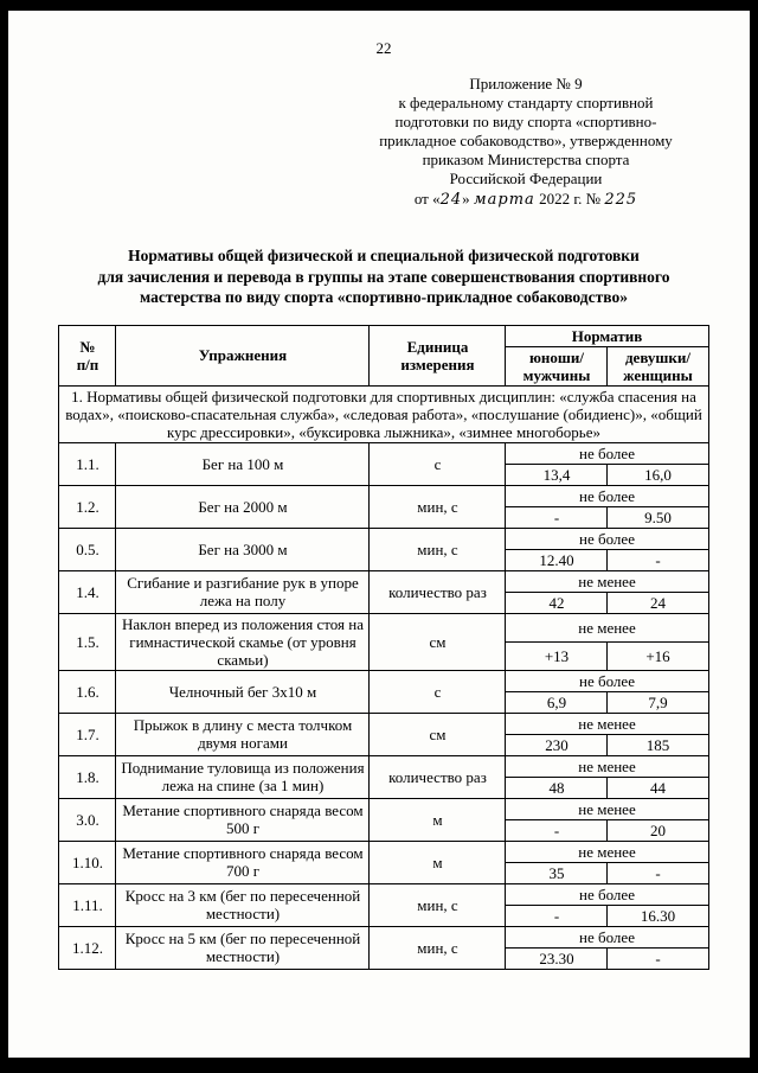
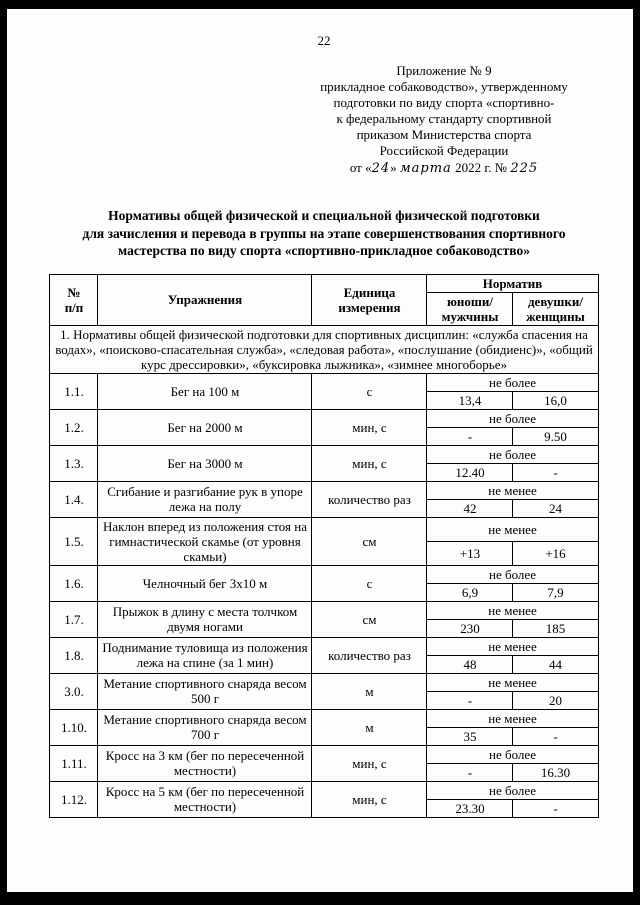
  22
  Приложение № 9
- к федеральному стандарту спортивной
+ прикладное собаководство», утвержденному
  подготовки по виду спорта «спортивно-
- прикладное собаководство», утвержденному
+ к федеральному стандарту спортивной
  приказом Министерства спорта
  Российской Федерации
  от «24» марта 2022 г. № 225
  Нормативы общей физической и специальной физической подготовки
  для зачисления и перевода в группы на этапе совершенствования спортивного
  мастерства по виду спорта «спортивно-прикладное собаководство»
  № п/п	Упражнения	Единица измерения	Норматив
  юноши/ мужчины	девушки/ женщины
  1. Нормативы общей физической подготовки для спортивных дисциплин: «служба спасения на водах», «поисково-спасательная служба», «следовая работа», «послушание (обидиенс)», «общий курс дрессировки», «буксировка лыжника», «зимнее многоборье»
  1.1.	Бег на 100 м	с	не более
  13,4	16,0
  1.2.	Бег на 2000 м	мин, с	не более
  -	9.50
- 0.5.	Бег на 3000 м	мин, с	не более
+ 1.3.	Бег на 3000 м	мин, с	не более
  12.40	-
  1.4.	Сгибание и разгибание рук в упоре лежа на полу	количество раз	не менее
  42	24
  1.5.	Наклон вперед из положения стоя на гимнастической скамье (от уровня скамьи)	см	не менее
  +13	+16
  1.6.	Челночный бег 3х10 м	с	не более
  6,9	7,9
  1.7.	Прыжок в длину с места толчком двумя ногами	см	не менее
  230	185
  1.8.	Поднимание туловища из положения лежа на спине (за 1 мин)	количество раз	не менее
  48	44
  3.0.	Метание спортивного снаряда весом 500 г	м	не менее
  -	20
  1.10.	Метание спортивного снаряда весом 700 г	м	не менее
  35	-
  1.11.	Кросс на 3 км (бег по пересеченной местности)	мин, с	не более
  -	16.30
  1.12.	Кросс на 5 км (бег по пересеченной местности)	мин, с	не более
  23.30	-
